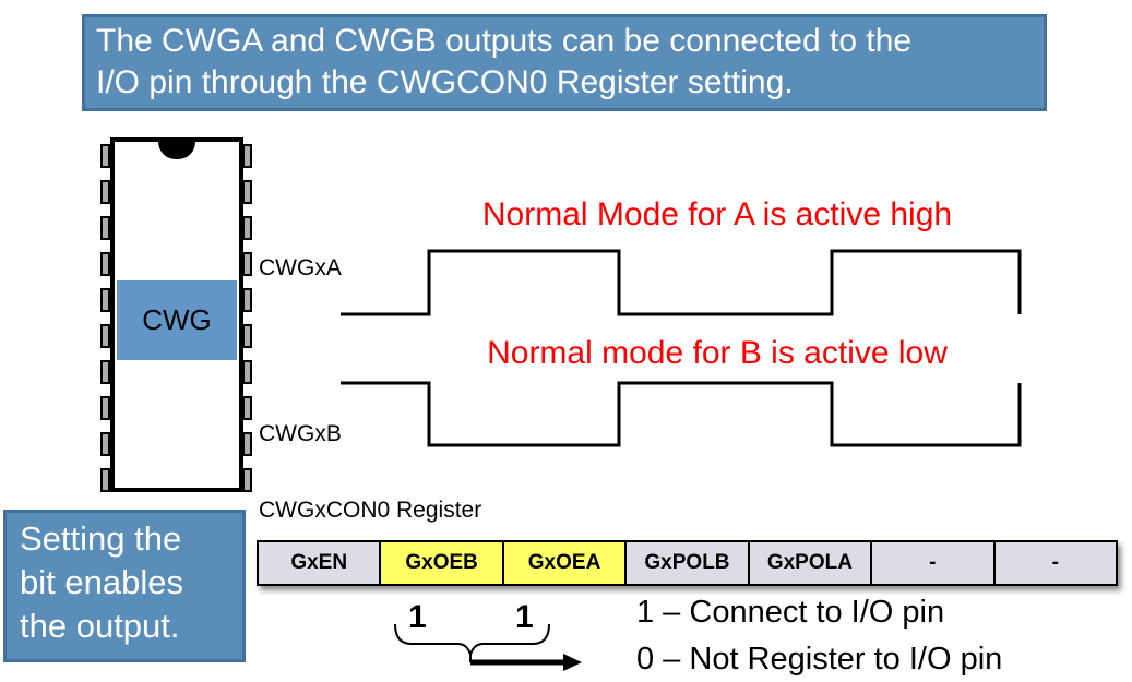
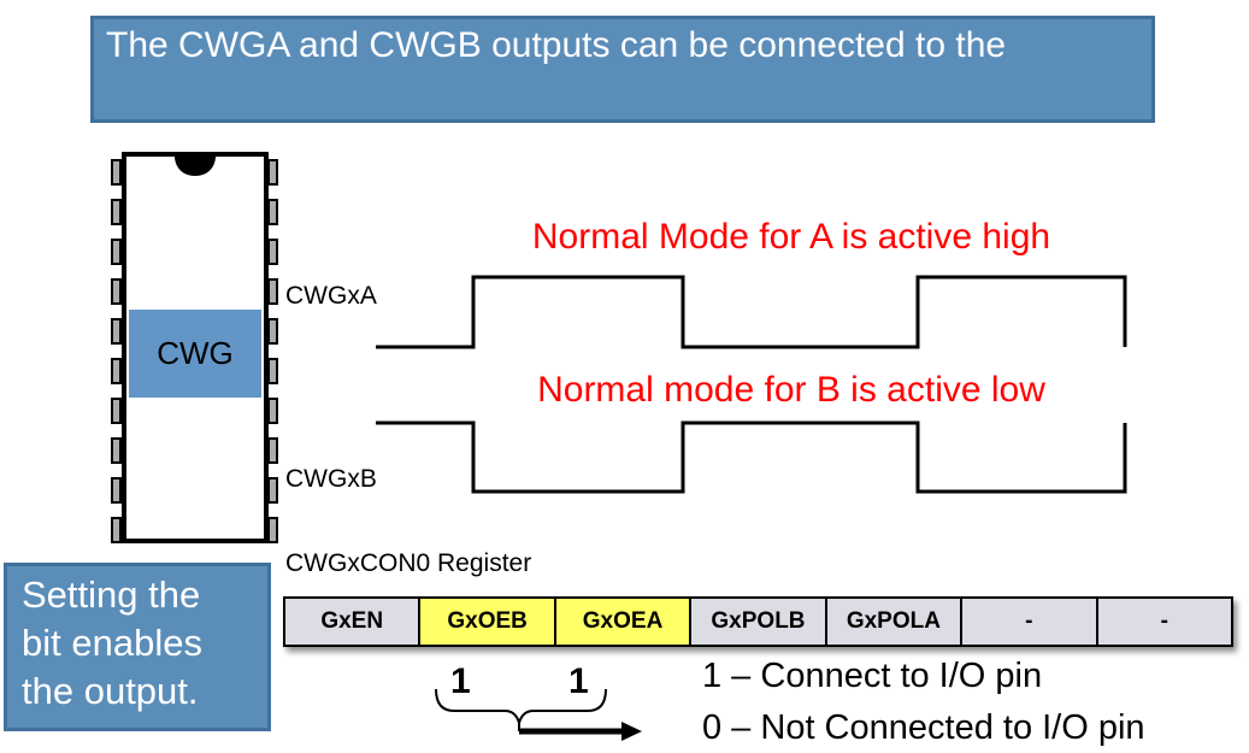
  The CWGA and CWGB outputs can be connected to the
- I/O pin through the CWGCON0 Register setting.
  CWG
  CWGxA
  CWGxB
  Normal Mode for A is active high
  Normal mode for B is active low
  CWGxCON0 Register
  GxEN
  GxOEB
  GxOEA
  GxPOLB
  GxPOLA
  -
  -
  1
  1
  1 – Connect to I/O pin
- 0 – Not Register to I/O pin
+ 0 – Not Connected to I/O pin
  Setting the
  bit enables
  the output.
